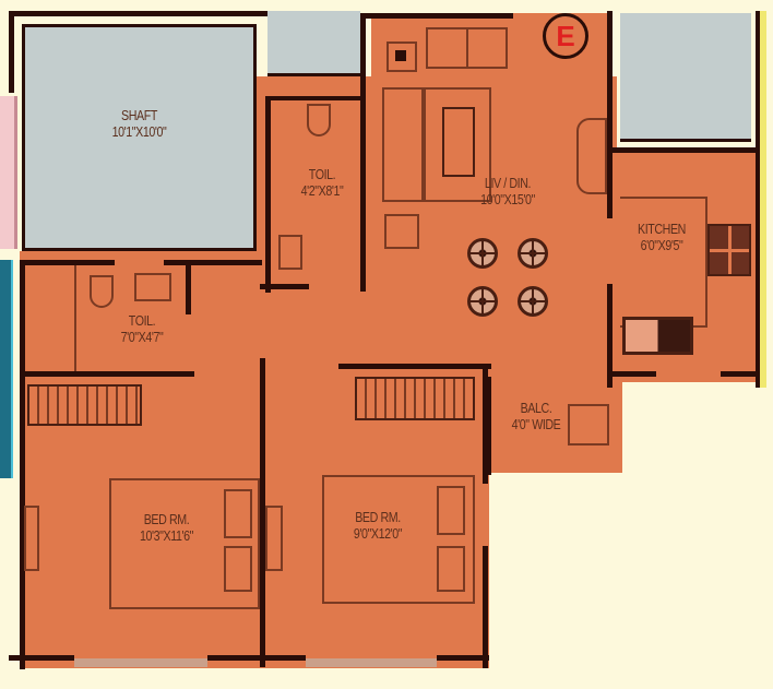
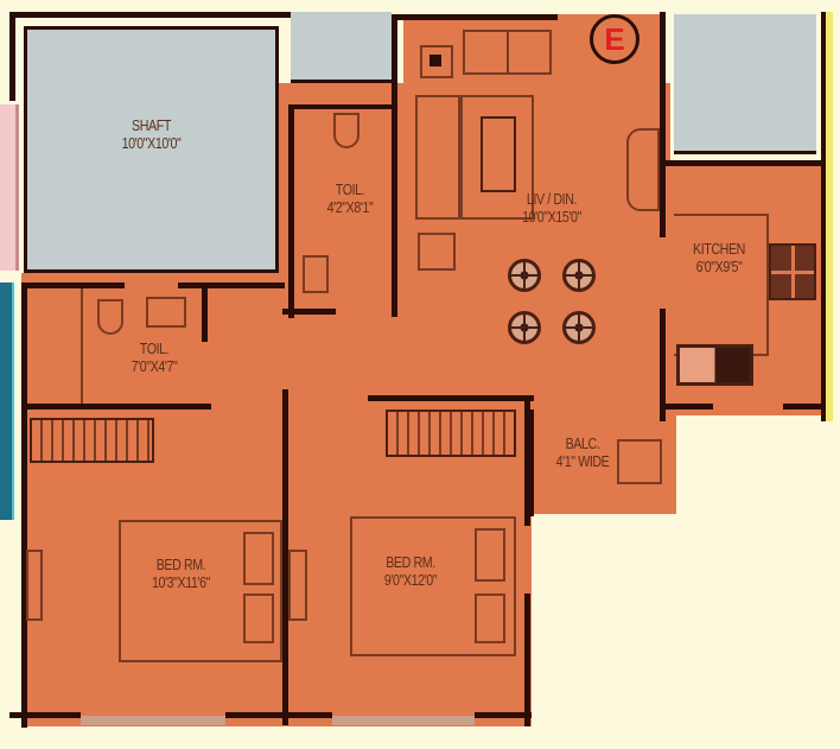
  E
  SHAFT
- 10'1"X10'0"
+ 10'0"X10'0"
  TOIL.
  4'2"X8'1"
  LIV / DIN.
  10'0"X15'0"
  KITCHEN
  6'0"X9'5"
  TOIL.
  7'0"X4'7"
  BALC.
- 4'0" WIDE
+ 4'1" WIDE
  BED RM.
  10'3"X11'6"
  BED RM.
  9'0"X12'0"
